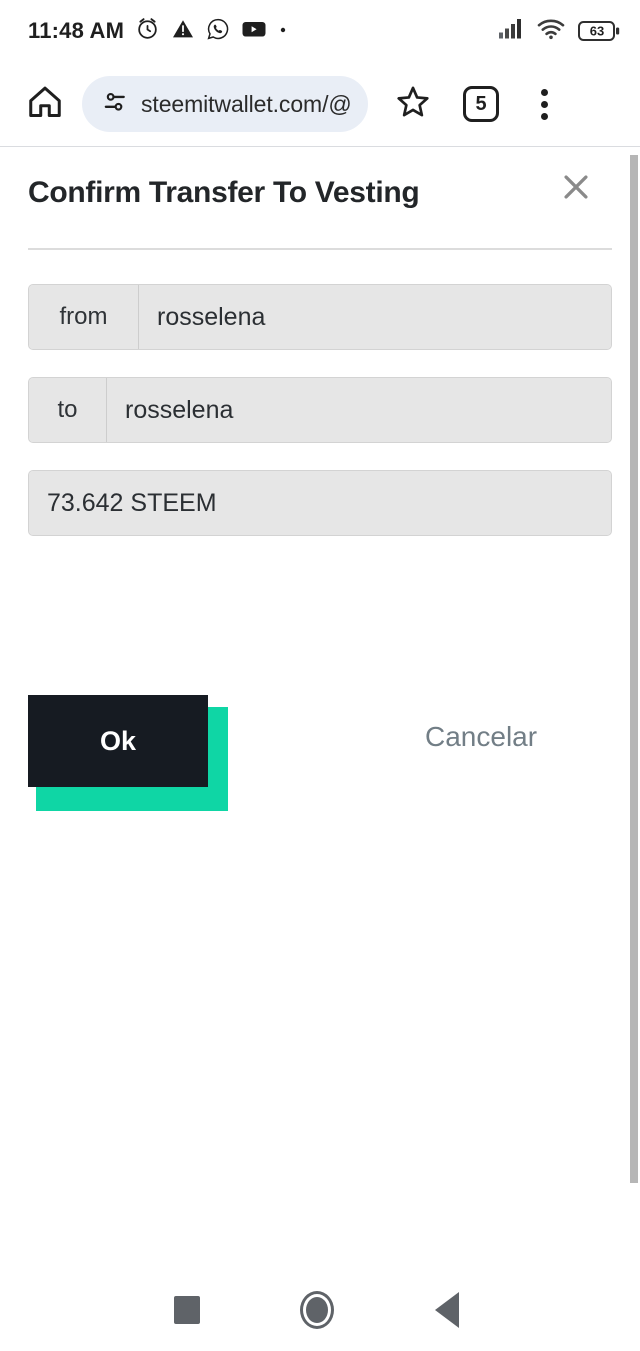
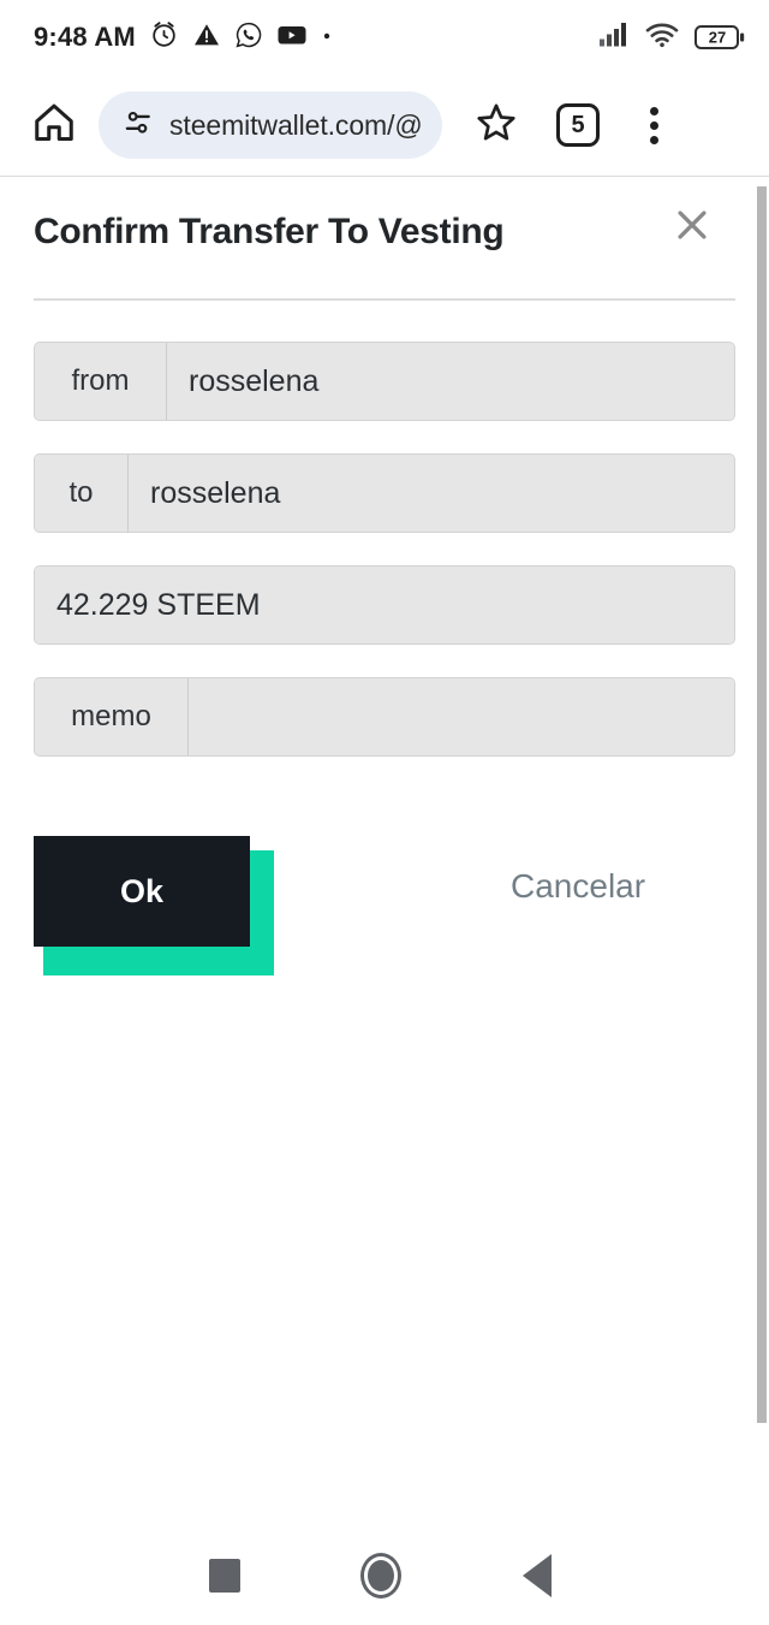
- 11:48 AM
+ 9:48 AM
- 63
+ 27
  steemitwallet.com/@
  5
  Confirm Transfer To Vesting
  from
  rosselena
  to
  rosselena
- 73.642 STEEM
+ 42.229 STEEM
+ memo
  Ok
  Cancelar
